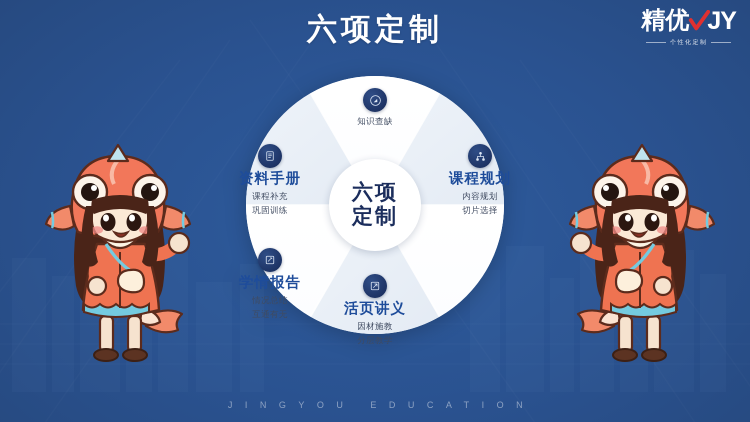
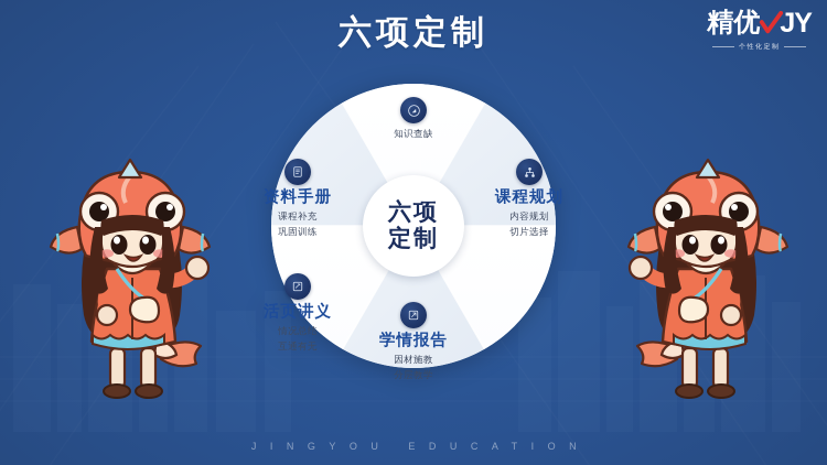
  六项定制
  精优
  JY
  六项
  定制
  知识查缺
  资料手册
  课程补充
  巩固训练
  课程规划
  内容规划
  切片选择
- 学情报告
+ 活页讲义
  情况总结
  互通有无
- 活页讲义
+ 学情报告
  因材施教
  分层教学
  JINGYOU EDUCATION
